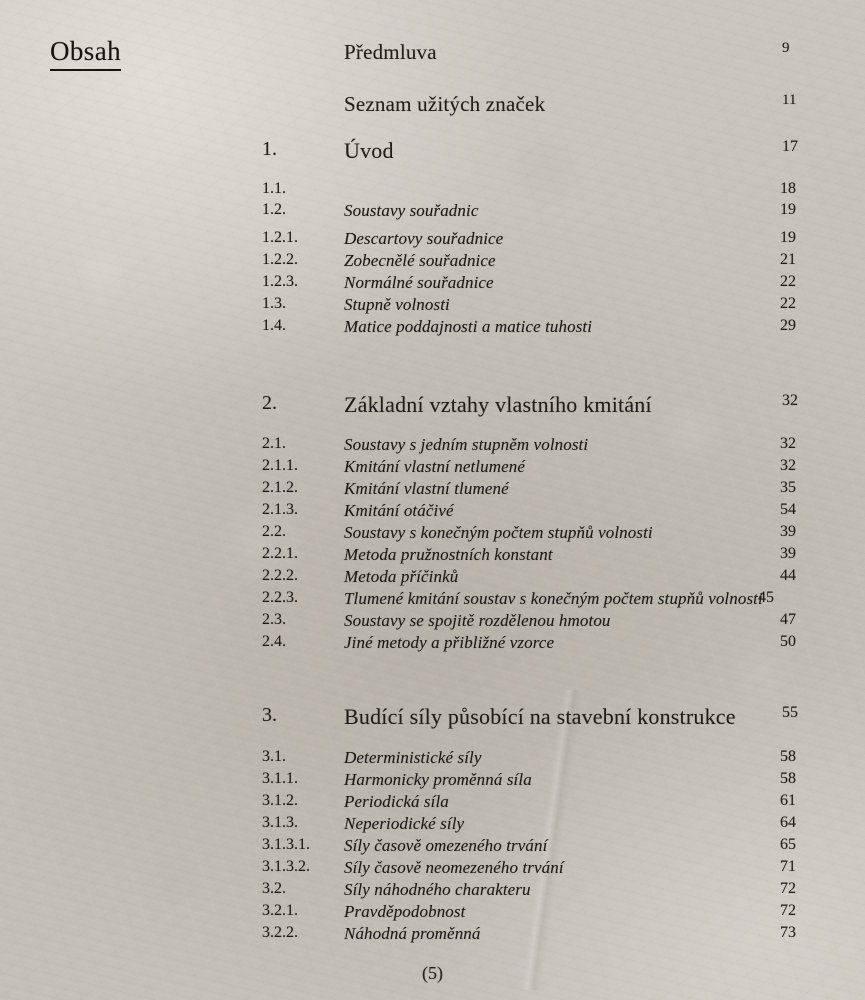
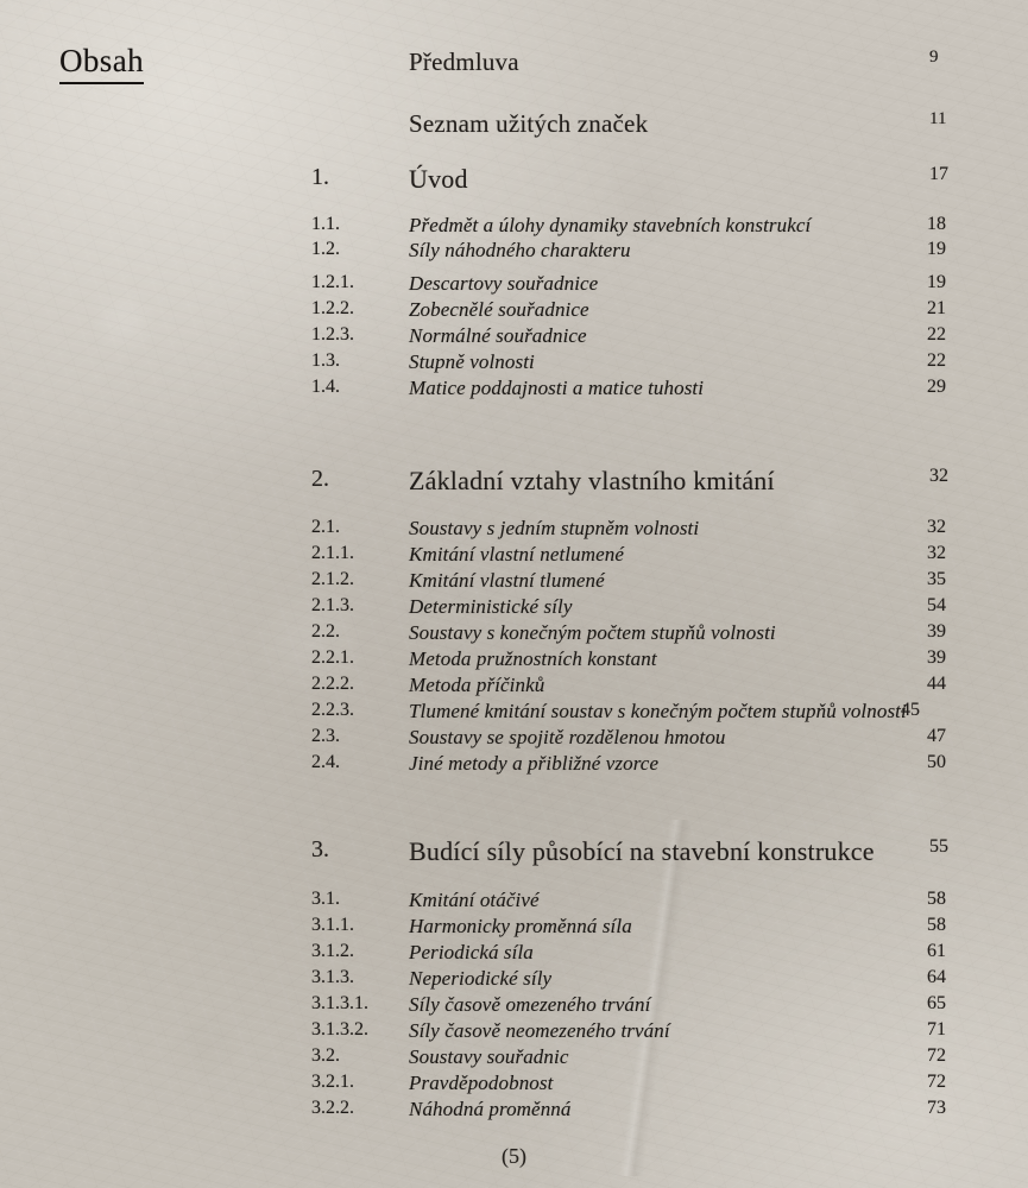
  Obsah
  Předmluva
  9
  Seznam užitých značek
  11
  1.
  Úvod
  17
  1.1.
+ Předmět a úlohy dynamiky stavebních konstrukcí
  18
  1.2.
- Soustavy souřadnic
+ Síly náhodného charakteru
  19
  1.2.1.
  Descartovy souřadnice
  19
  1.2.2.
  Zobecnělé souřadnice
  21
  1.2.3.
  Normálné souřadnice
  22
  1.3.
  Stupně volnosti
  22
  1.4.
  Matice poddajnosti a matice tuhosti
  29
  2.
  Základní vztahy vlastního kmitání
  32
  2.1.
  Soustavy s jedním stupněm volnosti
  32
  2.1.1.
  Kmitání vlastní netlumené
  32
  2.1.2.
  Kmitání vlastní tlumené
  35
  2.1.3.
- Kmitání otáčivé
+ Deterministické síly
  54
  2.2.
  Soustavy s konečným počtem stupňů volnosti
  39
  2.2.1.
  Metoda pružnostních konstant
  39
  2.2.2.
  Metoda příčinků
  44
  2.2.3.
  Tlumené kmitání soustav s konečným počtem stupňů volnosti
  45
  2.3.
  Soustavy se spojitě rozdělenou hmotou
  47
  2.4.
  Jiné metody a přibližné vzorce
  50
  3.
  Budící síly působící na stavební konstrukce
  55
  3.1.
- Deterministické síly
+ Kmitání otáčivé
  58
  3.1.1.
  Harmonicky proměnná síla
  58
  3.1.2.
  Periodická síla
  61
  3.1.3.
  Neperiodické síly
  64
  3.1.3.1.
  Síly časově omezeného trvání
  65
  3.1.3.2.
  Síly časově neomezeného trvání
  71
  3.2.
- Síly náhodného charakteru
+ Soustavy souřadnic
  72
  3.2.1.
  Pravděpodobnost
  72
  3.2.2.
  Náhodná proměnná
  73
  (5)
